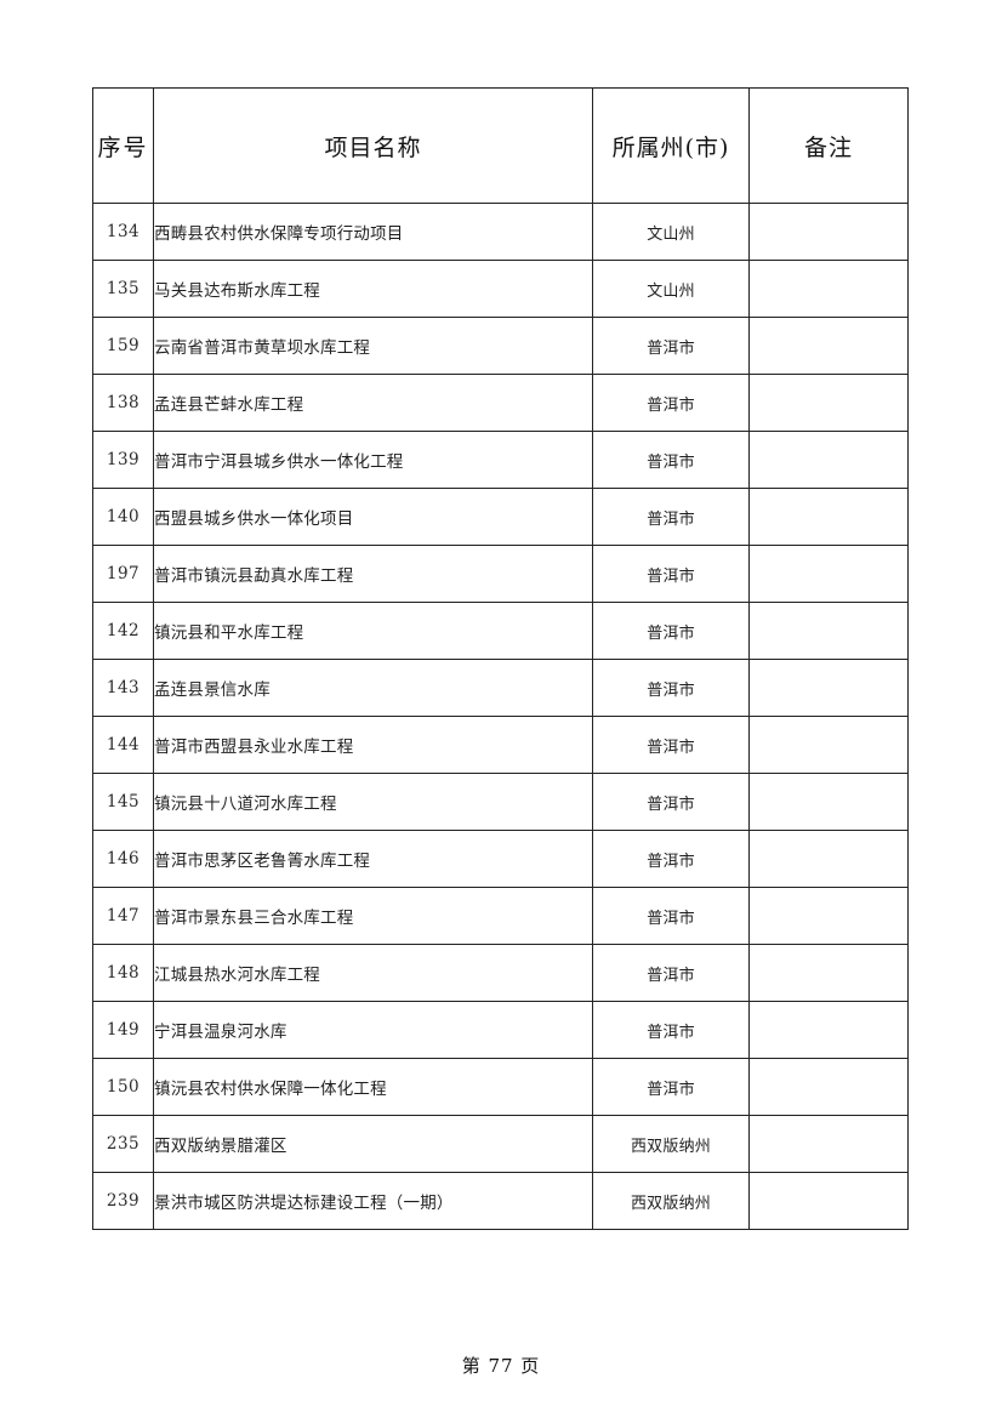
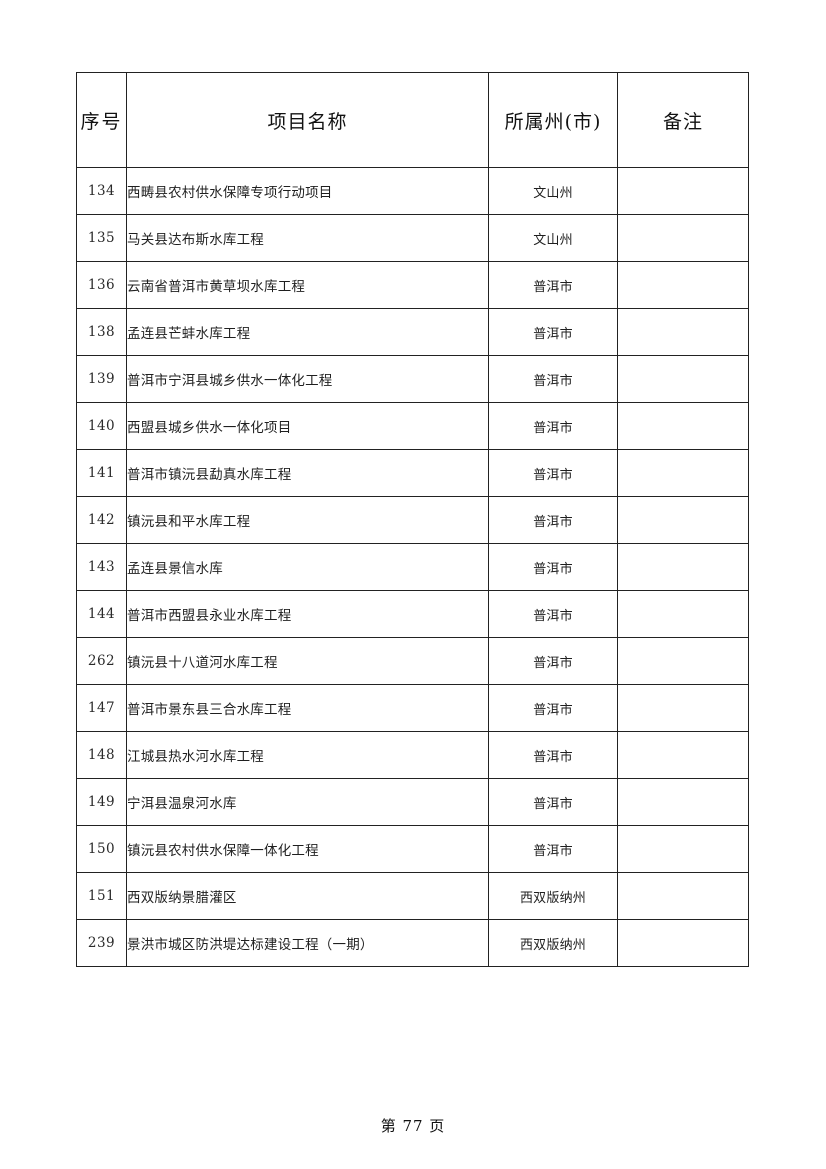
  序号	项目名称	所属州(市)	备注
  134	西畴县农村供水保障专项行动项目	文山州
  135	马关县达布斯水库工程	文山州
- 159	云南省普洱市黄草坝水库工程	普洱市
+ 136	云南省普洱市黄草坝水库工程	普洱市
  138	孟连县芒蚌水库工程	普洱市
  139	普洱市宁洱县城乡供水一体化工程	普洱市
  140	西盟县城乡供水一体化项目	普洱市
- 197	普洱市镇沅县勐真水库工程	普洱市
+ 141	普洱市镇沅县勐真水库工程	普洱市
  142	镇沅县和平水库工程	普洱市
  143	孟连县景信水库	普洱市
  144	普洱市西盟县永业水库工程	普洱市
- 145	镇沅县十八道河水库工程	普洱市
+ 262	镇沅县十八道河水库工程	普洱市
- 146	普洱市思茅区老鲁箐水库工程	普洱市
  147	普洱市景东县三合水库工程	普洱市
  148	江城县热水河水库工程	普洱市
  149	宁洱县温泉河水库	普洱市
  150	镇沅县农村供水保障一体化工程	普洱市
- 235	西双版纳景腊灌区	西双版纳州
+ 151	西双版纳景腊灌区	西双版纳州
  239	景洪市城区防洪堤达标建设工程（一期）	西双版纳州
  第 77 页
